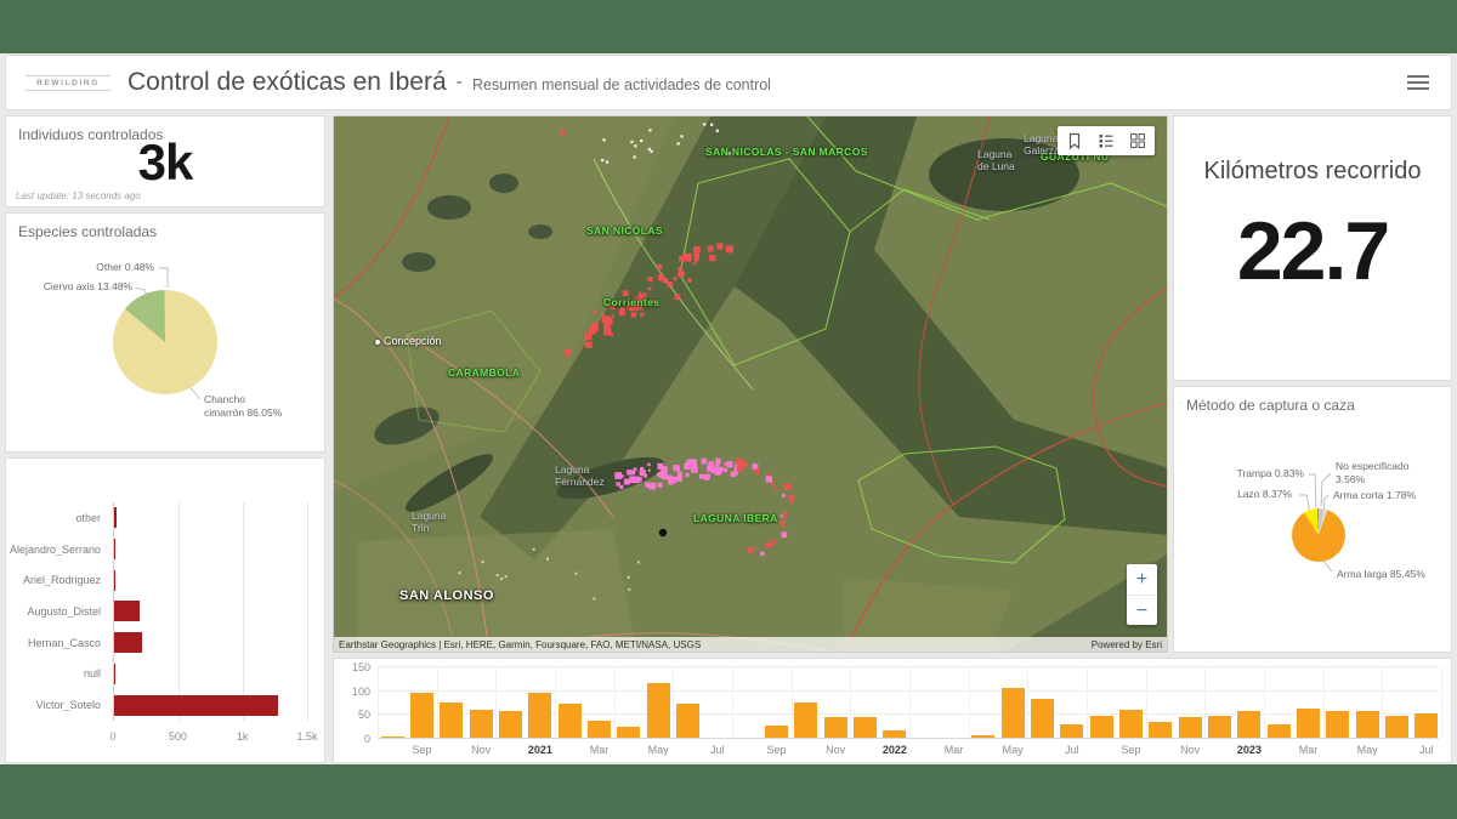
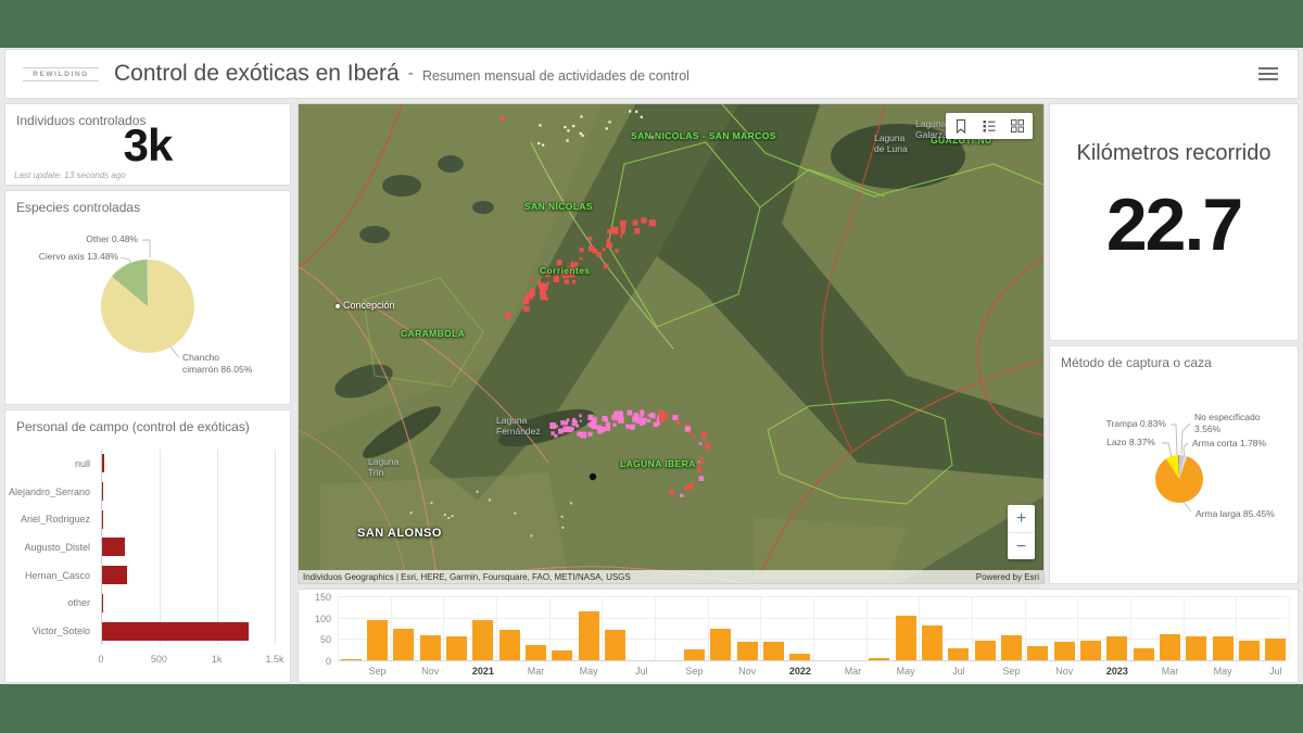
  Control de exóticas en Iberá
  -
  Resumen mensual de actividades de control
  Individuos controlados
  3k
  Last update: 13 seconds ago
  Especies controladas
  Other 0.48%
  Ciervo axis 13.48%
  Chancho
  cimarrón 86.05%
+ Personal de campo (control de exóticas)
- other
+ null
  Alejandro_Serrano
  Ariel_Rodriguez
  Augusto_Distel
  Hernan_Casco
- null
+ other
  Victor_Sotelo
  0
  500
  1k
  1.5k
  SAN NICOLAS - SAN MARCOS
  GUAZUTI NU
  SAN NICOLAS
  Corrientes
  CARAMBOLA
  LAGUNA IBERA
  Concepción
  Laguna
  de Luna
  Laguna
  Galarz
  Laguna
  Fernández
  Laguna
  Trin
  SAN ALONSO
  +
  −
- Earthstar Geographics | Esri, HERE, Garmin, Foursquare, FAO, METI/NASA, USGS
+ Individuos Geographics | Esri, HERE, Garmin, Foursquare, FAO, METI/NASA, USGS
  Powered by Esri
  Kilómetros recorrido
  22.7
  Método de captura o caza
  Trampa 0.83%
  No especificado
  3.56%
  Lazo 8.37%
  Arma corta 1.78%
  Arma larga 85.45%
  0
  50
  100
  150
  Sep
  Nov
  2021
  Mar
  May
  Jul
  Sep
  Nov
  2022
  Mar
  May
  Jul
  Sep
  Nov
  2023
  Mar
  May
  Jul
